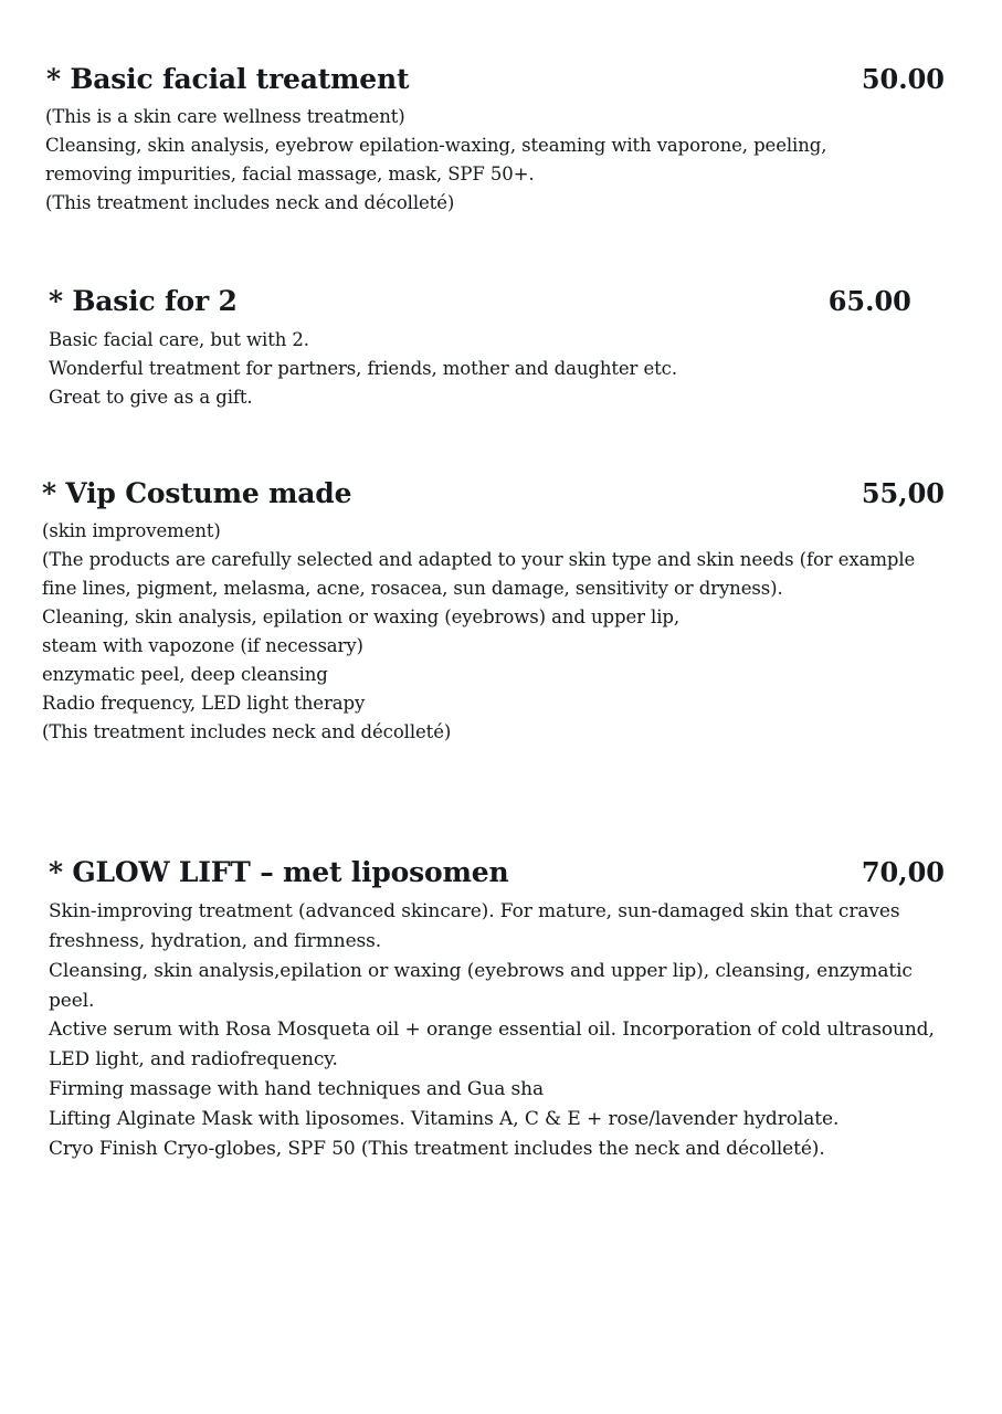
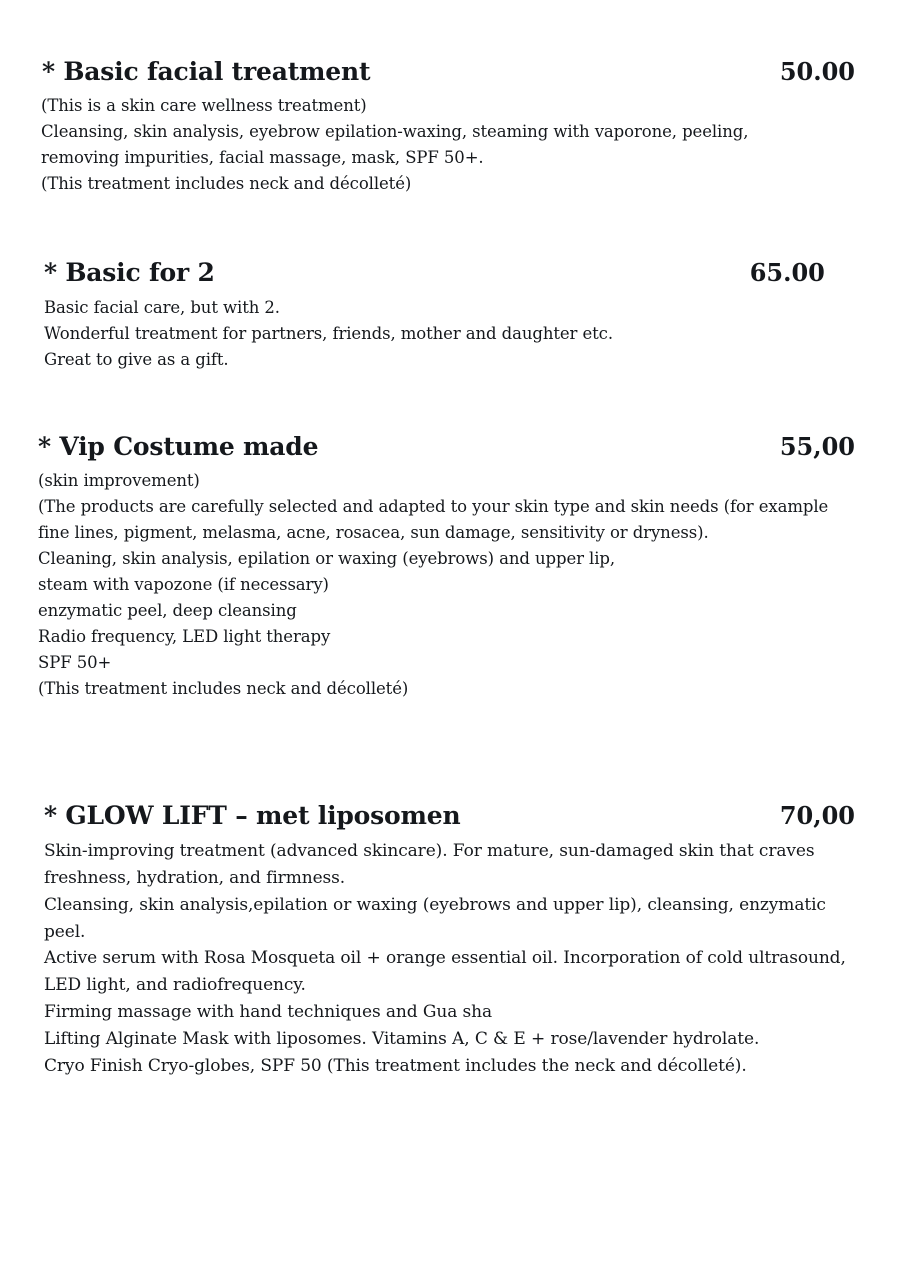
  * Basic facial treatment
  50.00
  (This is a skin care wellness treatment)
  Cleansing, skin analysis, eyebrow epilation-waxing, steaming with vaporone, peeling, removing impurities, facial massage, mask, SPF 50+.
  (This treatment includes neck and décolleté)
  * Basic for 2
  65.00
  Basic facial care, but with 2.
  Wonderful treatment for partners, friends, mother and daughter etc.
  Great to give as a gift.
  * Vip Costume made
  55,00
  (skin improvement)
  (The products are carefully selected and adapted to your skin type and skin needs (for example fine lines, pigment, melasma, acne, rosacea, sun damage, sensitivity or dryness).
  Cleaning, skin analysis, epilation or waxing (eyebrows) and upper lip,
  steam with vapozone (if necessary)
  enzymatic peel, deep cleansing
  Radio frequency, LED light therapy
+ SPF 50+
  (This treatment includes neck and décolleté)
  * GLOW LIFT – met liposomen
  70,00
  Skin-improving treatment (advanced skincare). For mature, sun-damaged skin that craves freshness, hydration, and firmness.
  Cleansing, skin analysis,epilation or waxing (eyebrows and upper lip), cleansing, enzymatic peel.
  Active serum with Rosa Mosqueta oil + orange essential oil. Incorporation of cold ultrasound, LED light, and radiofrequency.
  Firming massage with hand techniques and Gua sha
  Lifting Alginate Mask with liposomes. Vitamins A, C & E + rose/lavender hydrolate.
  Cryo Finish Cryo-globes, SPF 50 (This treatment includes the neck and décolleté).
